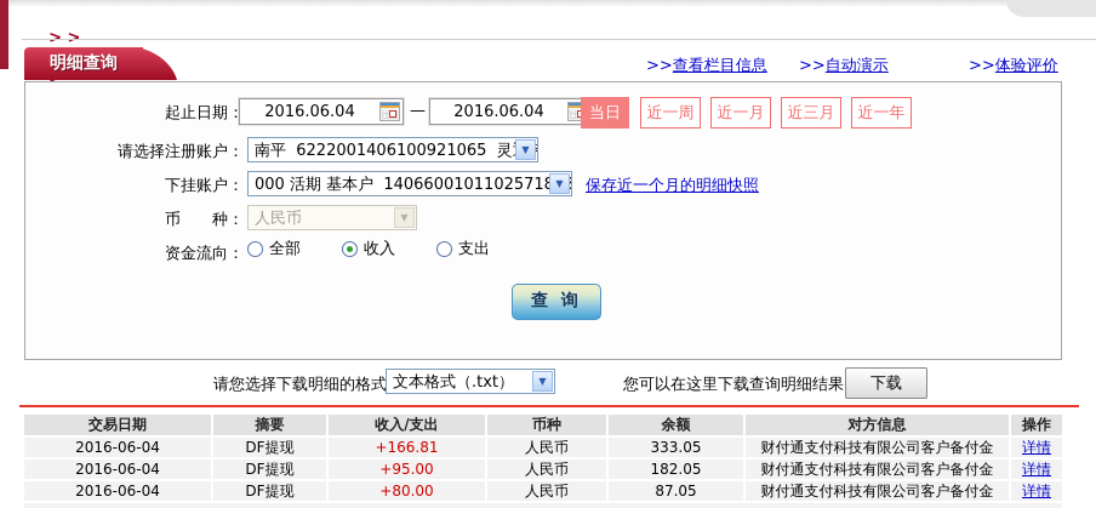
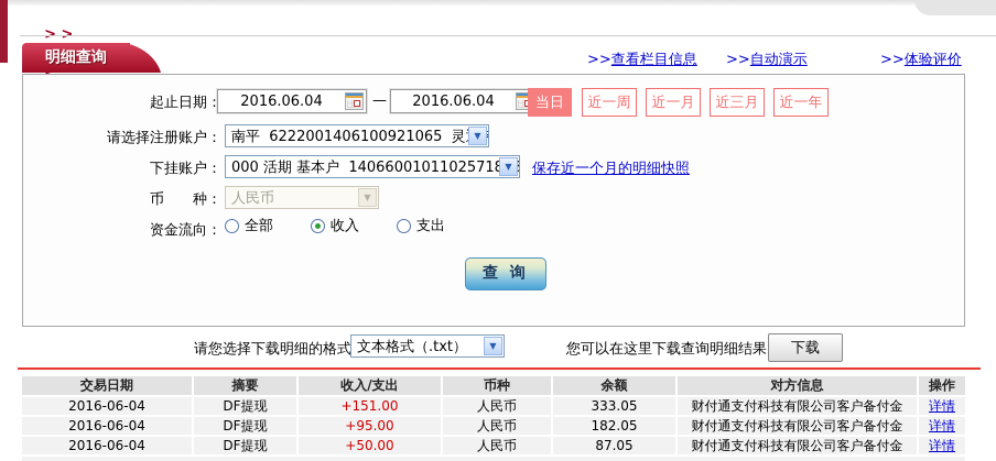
  明细查询
  >>查看栏目信息
  >>自动演示
  >>体验评价
  起止日期：
  2016.06.04
  —
  2016.06.04
  当日
  近一周
  近一月
  近三月
  近一年
  请选择注册账户：
  南平 6222001406100921065 灵卡
  ▼
  下挂账户：
  000 活期 基本户 1406600101102571
  ▼
  保存近一个月的明细快照
  币 种：
  人民币
  ▼
  资金流向：
  全部
  收入
  支出
  查 询
  请您选择下载明细的格式
  文本格式（.txt）
  ▼
  您可以在这里下载查询明细结果
  下载
  交易日期
  摘要
  收入/支出
  币种
  余额
  对方信息
  操作
  2016-06-04
  DF提现
- +166.81
+ +151.00
  人民币
  333.05
  财付通支付科技有限公司客户备付金
  详情
  2016-06-04
  DF提现
  +95.00
  人民币
  182.05
  财付通支付科技有限公司客户备付金
  详情
  2016-06-04
  DF提现
- +80.00
+ +50.00
  人民币
  87.05
  财付通支付科技有限公司客户备付金
  详情
